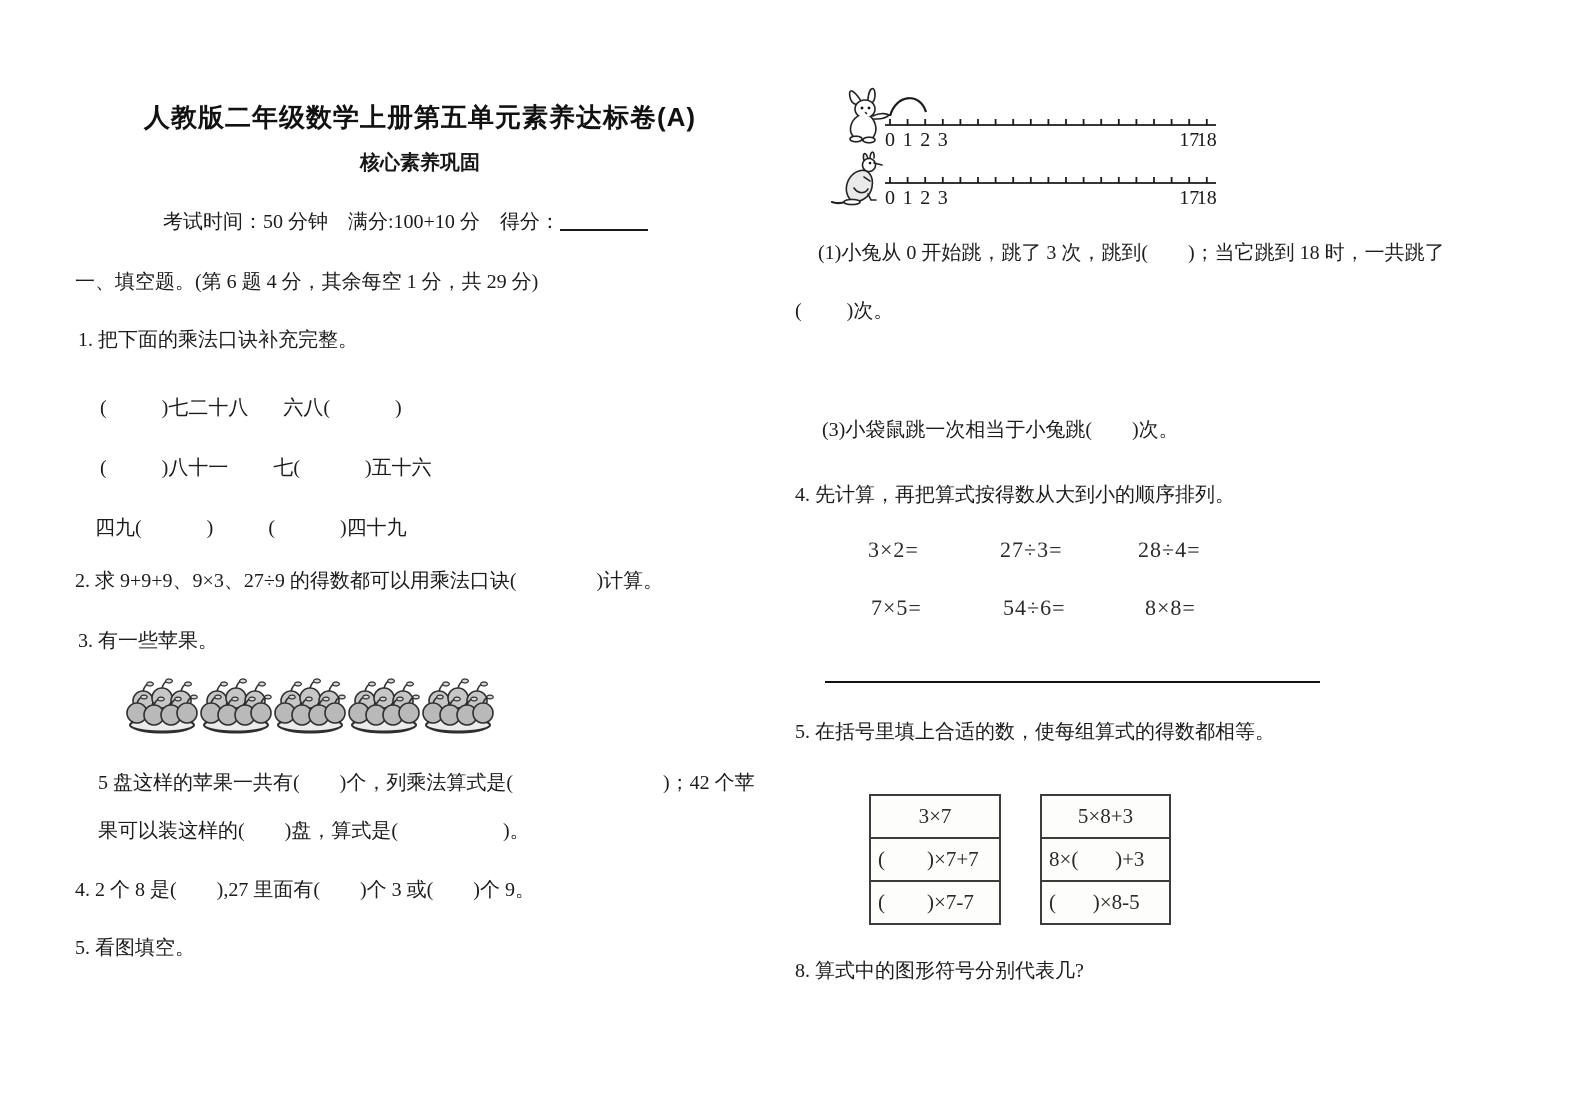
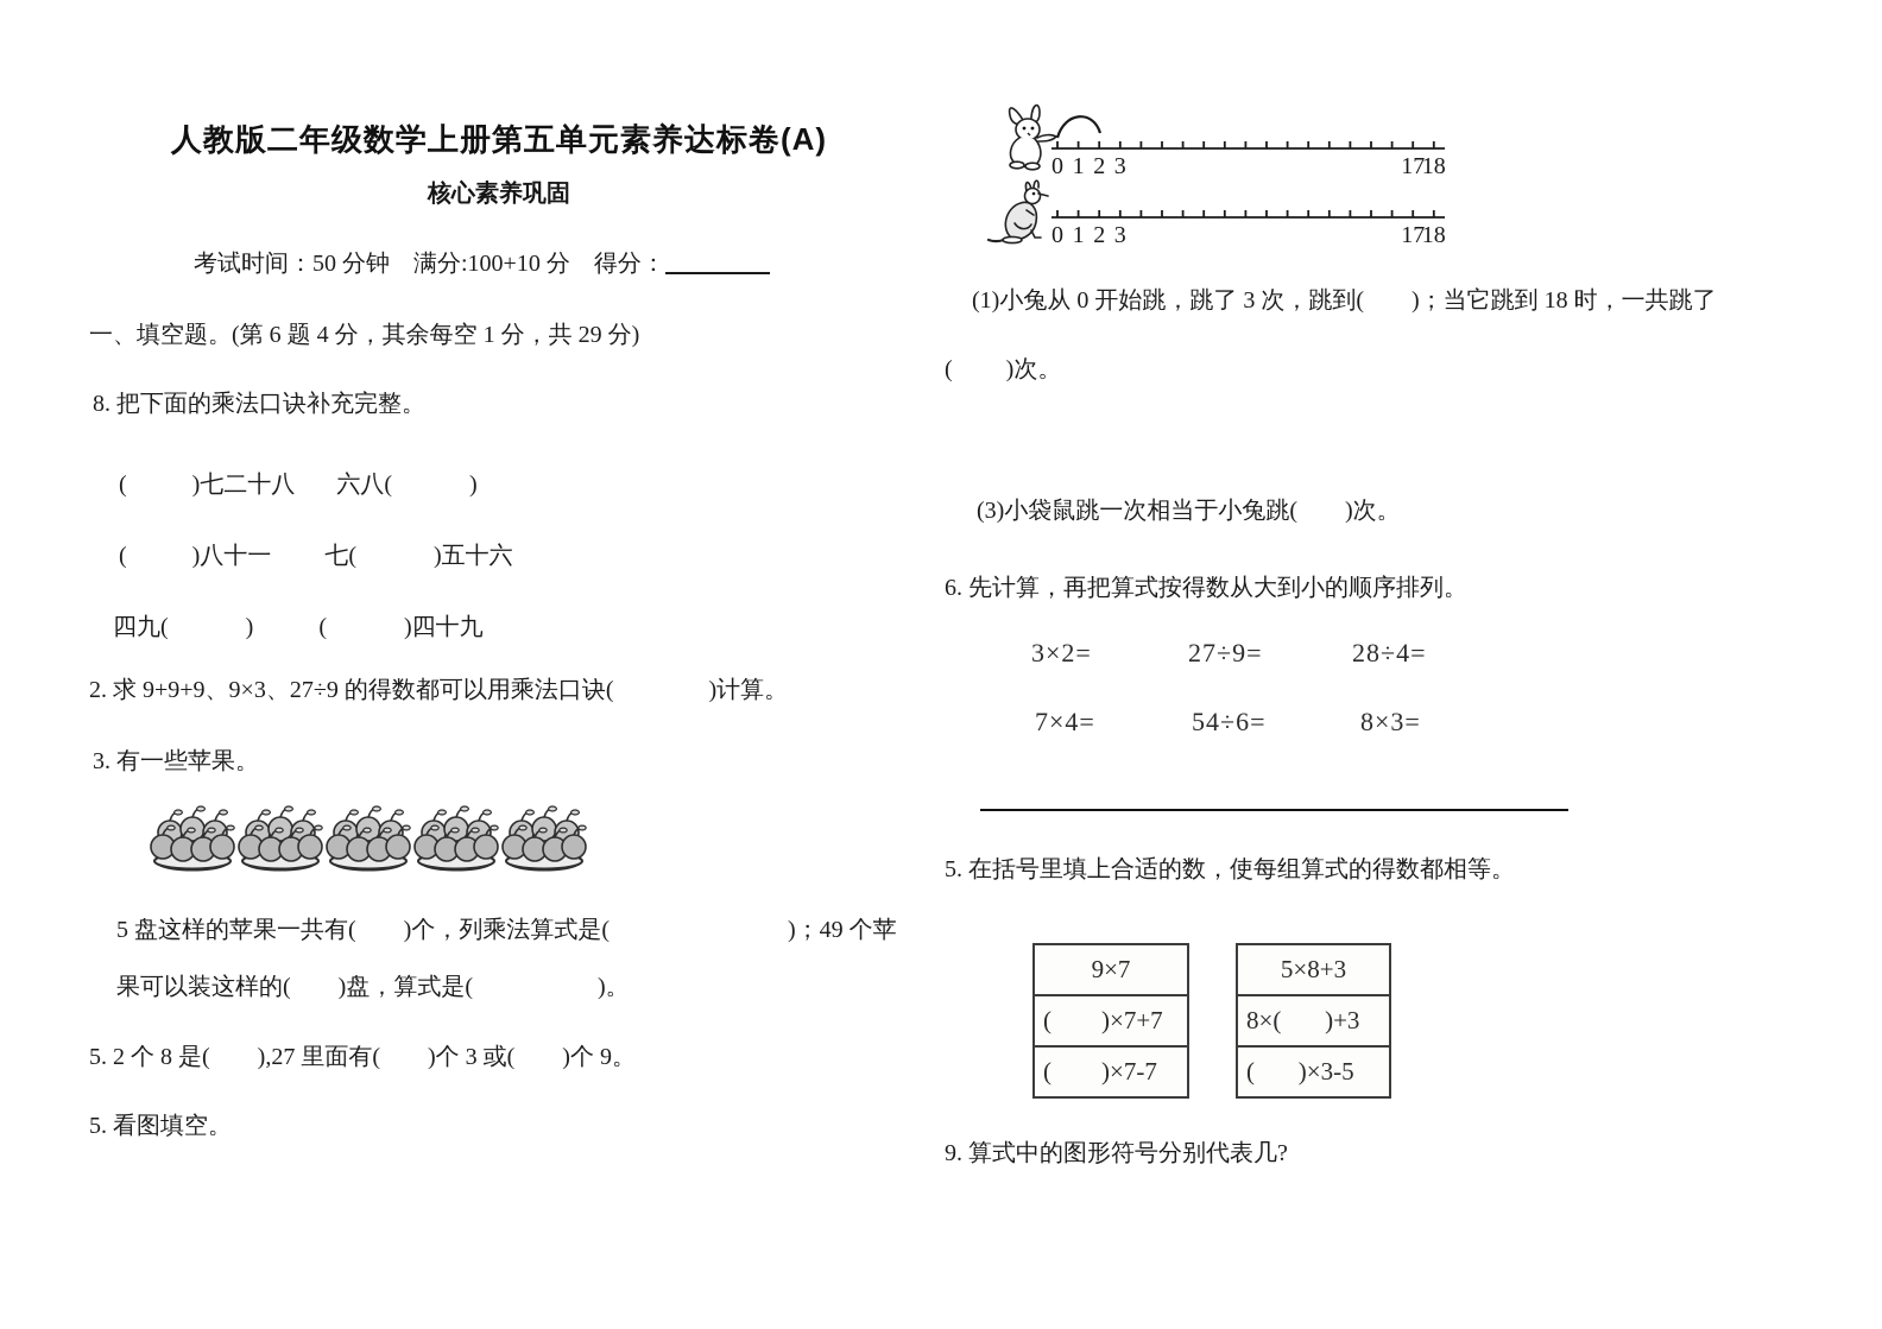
  人教版二年级数学上册第五单元素养达标卷(A)
  核心素养巩固
  考试时间：50 分钟 满分:100+10 分 得分：
  一、填空题。(第 6 题 4 分，其余每空 1 分，共 29 分)
- 1. 把下面的乘法口诀补充完整。
+ 8. 把下面的乘法口诀补充完整。
  ( )七二十八 六八( )
  ( )八十一 七( )五十六
  四九( ) ( )四十九
  2. 求 9+9+9、9×3、27÷9 的得数都可以用乘法口诀( )计算。
  3. 有一些苹果。
- 5 盘这样的苹果一共有( )个，列乘法算式是( )；42 个苹
+ 5 盘这样的苹果一共有( )个，列乘法算式是( )；49 个苹
  果可以装这样的( )盘，算式是( )。
- 4. 2 个 8 是( ),27 里面有( )个 3 或( )个 9。
+ 5. 2 个 8 是( ),27 里面有( )个 3 或( )个 9。
  5. 看图填空。
  0
  1
  2
  3
  17
  18
  0
  1
  2
  3
  17
  18
  (1)小兔从 0 开始跳，跳了 3 次，跳到( )；当它跳到 18 时，一共跳了
  ( )次。
  (3)小袋鼠跳一次相当于小兔跳( )次。
- 4. 先计算，再把算式按得数从大到小的顺序排列。
+ 6. 先计算，再把算式按得数从大到小的顺序排列。
  3×2=
- 27÷3=
+ 27÷9=
  28÷4=
- 7×5=
+ 7×4=
  54÷6=
- 8×8=
+ 8×3=
  5. 在括号里填上合适的数，使每组算式的得数都相等。
- 3×7
+ 9×7
  ( )×7+7
  ( )×7-7
  5×8+3
  8×( )+3
- ( )×8-5
+ ( )×3-5
- 8. 算式中的图形符号分别代表几?
+ 9. 算式中的图形符号分别代表几?
